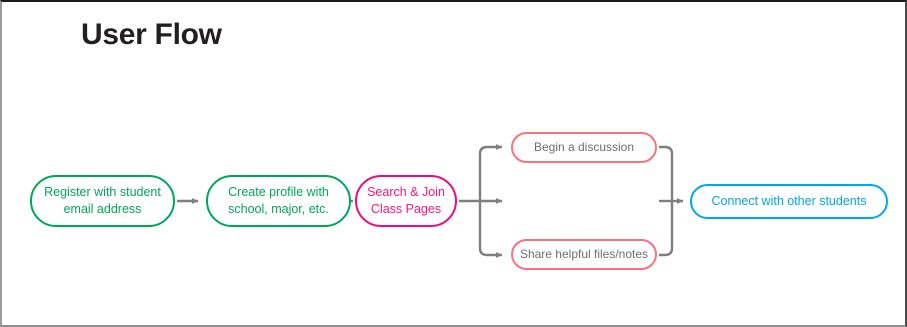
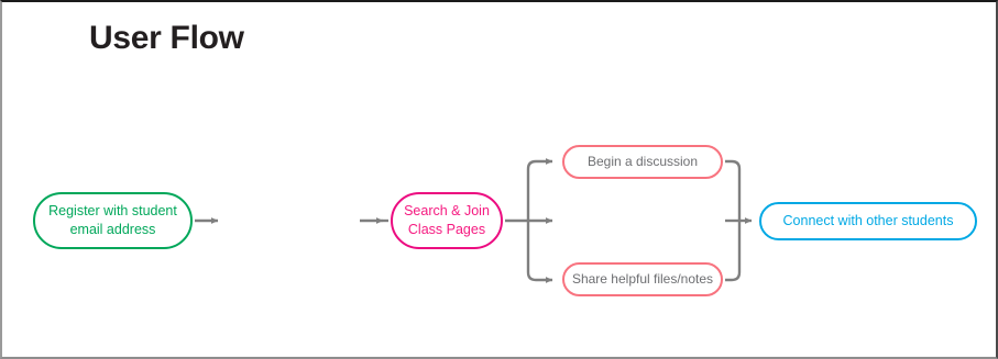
  User Flow
  Register with student
  email address
- Create profile with
- school, major, etc.
  Search & Join
  Class Pages
  Begin a discussion
  Share helpful files/notes
  Connect with other students
